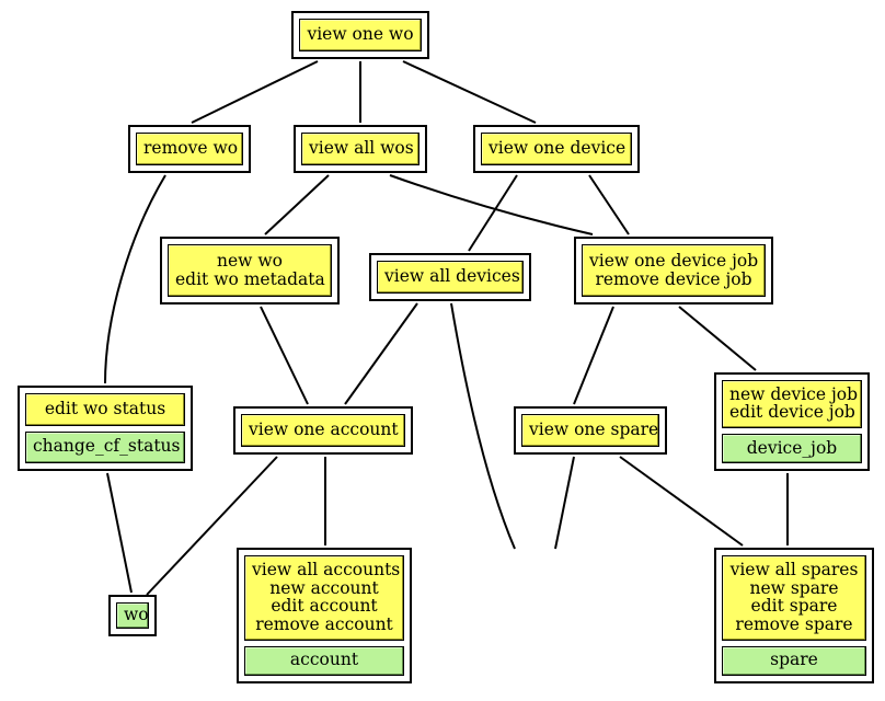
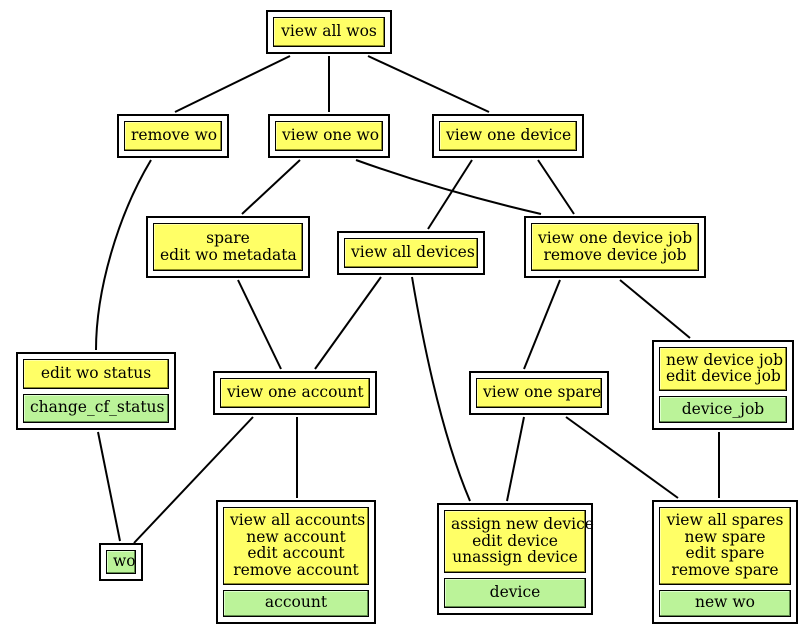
- view one wo
+ view all wos
  remove wo
- view all wos
+ view one wo
  view one device
- new wo
+ spare
  edit wo metadata
  view all devices
  view one device job
  remove device job
  edit wo status
  change_cf_status
  view one account
  view one spare
  new device job
  edit device job
  device_job
  wo
  view all accounts
  new account
  edit account
  remove account
  account
+ assign new device
+ edit device
+ unassign device
+ device
  view all spares
  new spare
  edit spare
  remove spare
- spare
+ new wo
